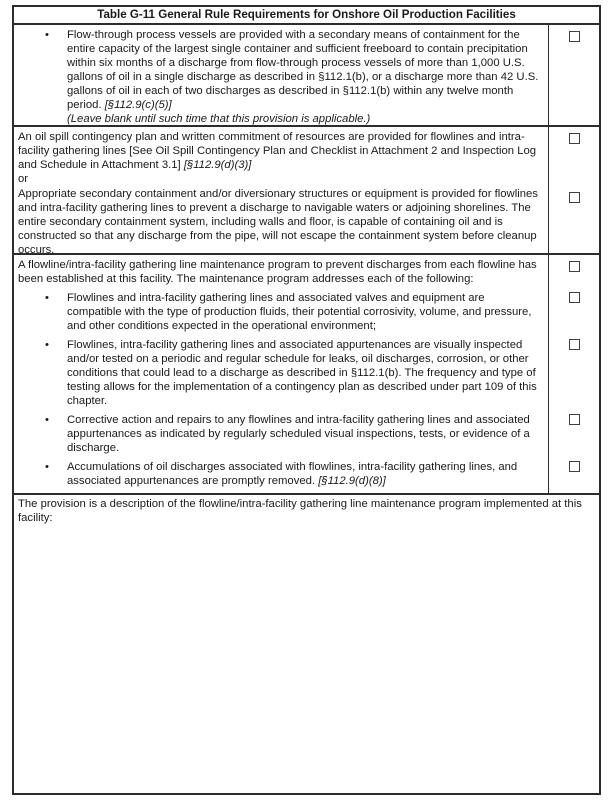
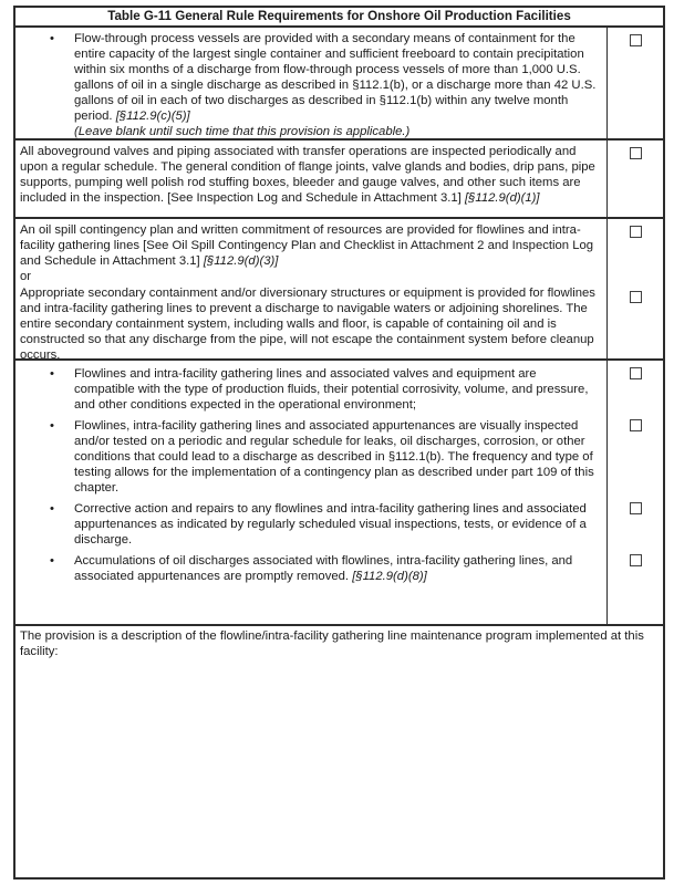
  Table G-11 General Rule Requirements for Onshore Oil Production Facilities
  •
  Flow-through process vessels are provided with a secondary means of containment for the entire capacity of the largest single container and sufficient freeboard to contain precipitation within six months of a discharge from flow-through process vessels of more than 1,000 U.S. gallons of oil in a single discharge as described in §112.1(b), or a discharge more than 42 U.S. gallons of oil in each of two discharges as described in §112.1(b) within any twelve month period. [§112.9(c)(5)]
  (Leave blank until such time that this provision is applicable.)
+ All aboveground valves and piping associated with transfer operations are inspected periodically and upon a regular schedule. The general condition of flange joints, valve glands and bodies, drip pans, pipe supports, pumping well polish rod stuffing boxes, bleeder and gauge valves, and other such items are included in the inspection. [See Inspection Log and Schedule in Attachment 3.1] [§112.9(d)(1)]
  An oil spill contingency plan and written commitment of resources are provided for flowlines and intra-facility gathering lines [See Oil Spill Contingency Plan and Checklist in Attachment 2 and Inspection Log and Schedule in Attachment 3.1] [§112.9(d)(3)]
  or
  Appropriate secondary containment and/or diversionary structures or equipment is provided for flowlines and intra-facility gathering lines to prevent a discharge to navigable waters or adjoining shorelines. The entire secondary containment system, including walls and floor, is capable of containing oil and is constructed so that any discharge from the pipe, will not escape the containment system before cleanup occurs.
- A flowline/intra-facility gathering line maintenance program to prevent discharges from each flowline has been established at this facility. The maintenance program addresses each of the following:
  •
  Flowlines and intra-facility gathering lines and associated valves and equipment are compatible with the type of production fluids, their potential corrosivity, volume, and pressure, and other conditions expected in the operational environment;
  •
  Flowlines, intra-facility gathering lines and associated appurtenances are visually inspected and/or tested on a periodic and regular schedule for leaks, oil discharges, corrosion, or other conditions that could lead to a discharge as described in §112.1(b). The frequency and type of testing allows for the implementation of a contingency plan as described under part 109 of this chapter.
  •
  Corrective action and repairs to any flowlines and intra-facility gathering lines and associated appurtenances as indicated by regularly scheduled visual inspections, tests, or evidence of a discharge.
  •
  Accumulations of oil discharges associated with flowlines, intra-facility gathering lines, and associated appurtenances are promptly removed. [§112.9(d)(8)]
  The provision is a description of the flowline/intra-facility gathering line maintenance program implemented at this facility:
